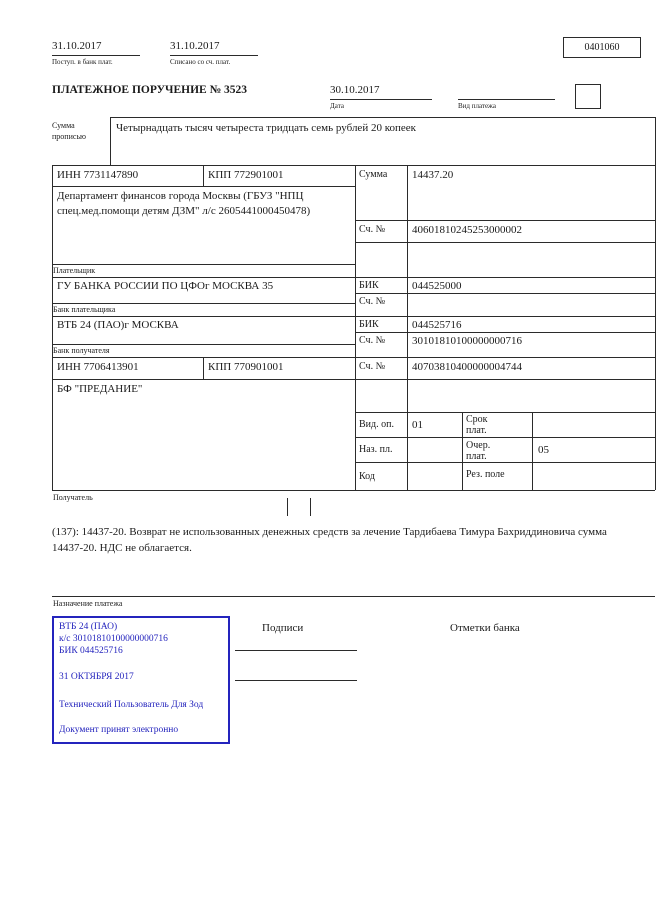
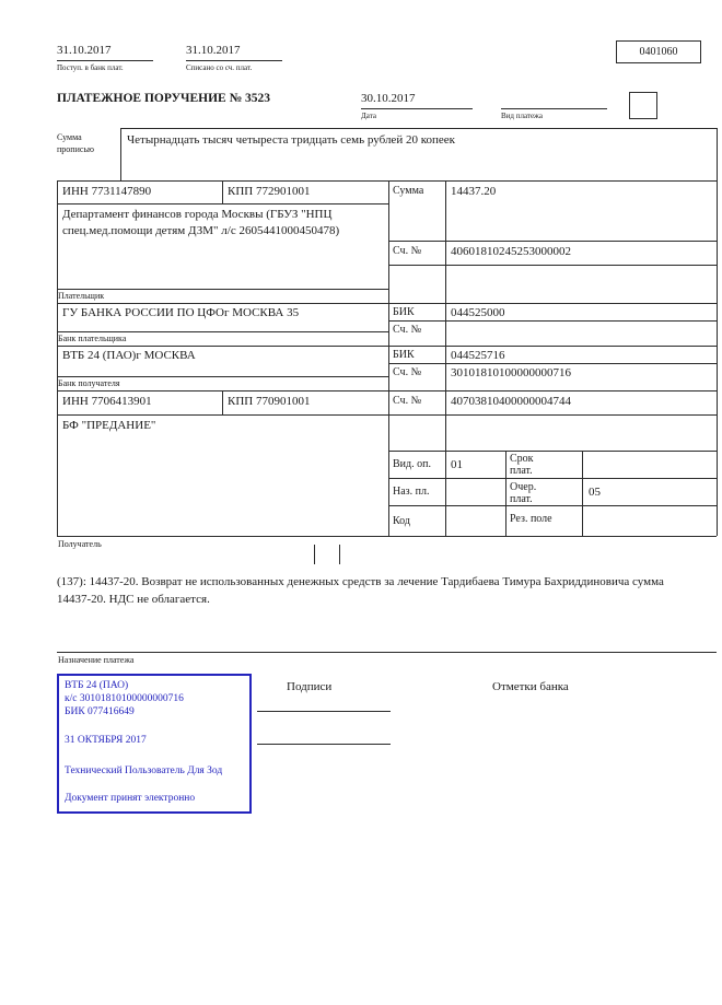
  31.10.2017
  Поступ. в банк плат.
  31.10.2017
  Списано со сч. плат.
  0401060
  ПЛАТЕЖНОЕ ПОРУЧЕНИЕ № 3523
  30.10.2017
  Дата
  Вид платежа
  Сумма
  прописью
  Четырнадцать тысяч четыреста тридцать семь рублей 20 копеек
  ИНН 7731147890
  КПП 772901001
  Сумма
  14437.20
  Департамент финансов города Москвы (ГБУЗ "НПЦ спец.мед.помощи детям ДЗМ" л/с 2605441000450478)
  Сч. №
  40601810245253000002
  Плательщик
  ГУ БАНКА РОССИИ ПО ЦФОг МОСКВА 35
  БИК
  044525000
  Сч. №
  Банк плательщика
  ВТБ 24 (ПАО)г МОСКВА
  БИК
  044525716
  Сч. №
  30101810100000000716
  Банк получателя
  ИНН 7706413901
  КПП 770901001
  Сч. №
  40703810400000004744
  БФ "ПРЕДАНИЕ"
  Получатель
  Вид. оп.
  01
  Срок плат.
  Наз. пл.
  Очер. плат.
  05
  Код
  Рез. поле
  (137): 14437-20. Возврат не использованных денежных средств за лечение Тардибаева Тимура Бахриддиновича сумма 14437-20. НДС не облагается.
  Назначение платежа
  ВТБ 24 (ПАО)
  к/с 30101810100000000716
- БИК 044525716
+ БИК 077416649
  31 ОКТЯБРЯ 2017
  Технический Пользователь Для Зод
  Документ принят электронно
  Подписи
  Отметки банка
